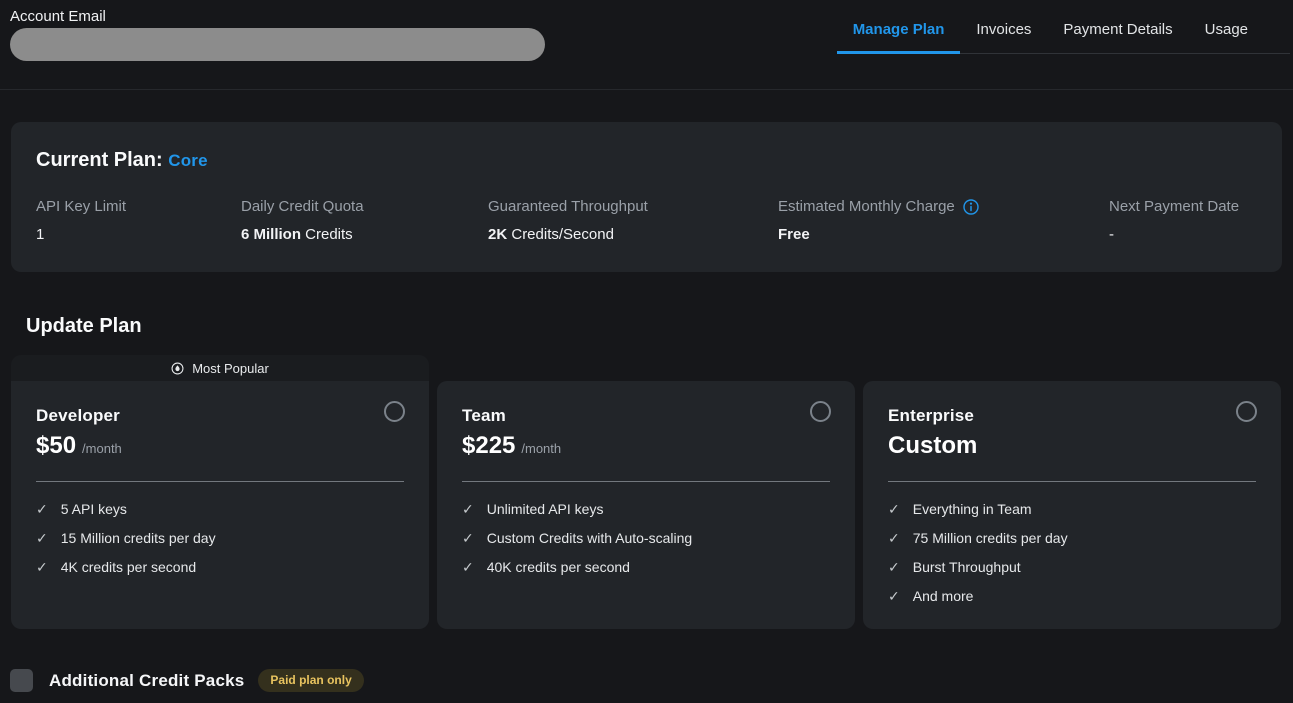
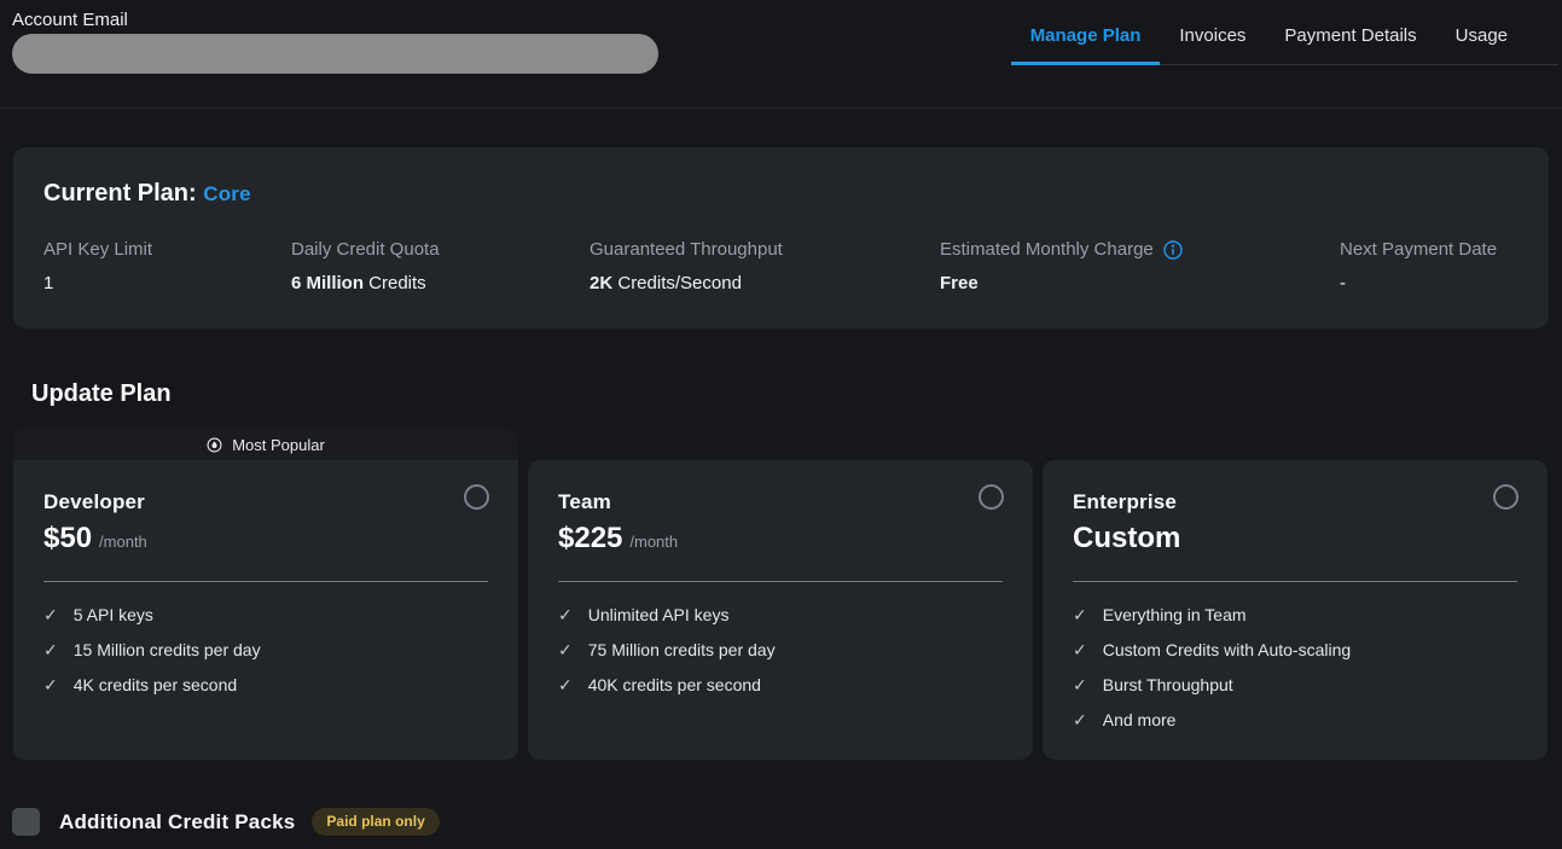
  Account Email
  Manage Plan
  Invoices
  Payment Details
  Usage
  Current Plan: Core
  API Key Limit
  1
  Daily Credit Quota
  6 Million Credits
  Guaranteed Throughput
  2K Credits/Second
  Estimated Monthly Charge
  Free
  Next Payment Date
  -
  Update Plan
  Most Popular
  Developer
  $50 /month
  ✓
  5 API keys
  ✓
  15 Million credits per day
  ✓
  4K credits per second
  Team
  $225 /month
  ✓
  Unlimited API keys
  ✓
- Custom Credits with Auto-scaling
+ 75 Million credits per day
  ✓
  40K credits per second
  Enterprise
  Custom
  ✓
  Everything in Team
  ✓
- 75 Million credits per day
+ Custom Credits with Auto-scaling
  ✓
  Burst Throughput
  ✓
  And more
  Additional Credit Packs
  Paid plan only
